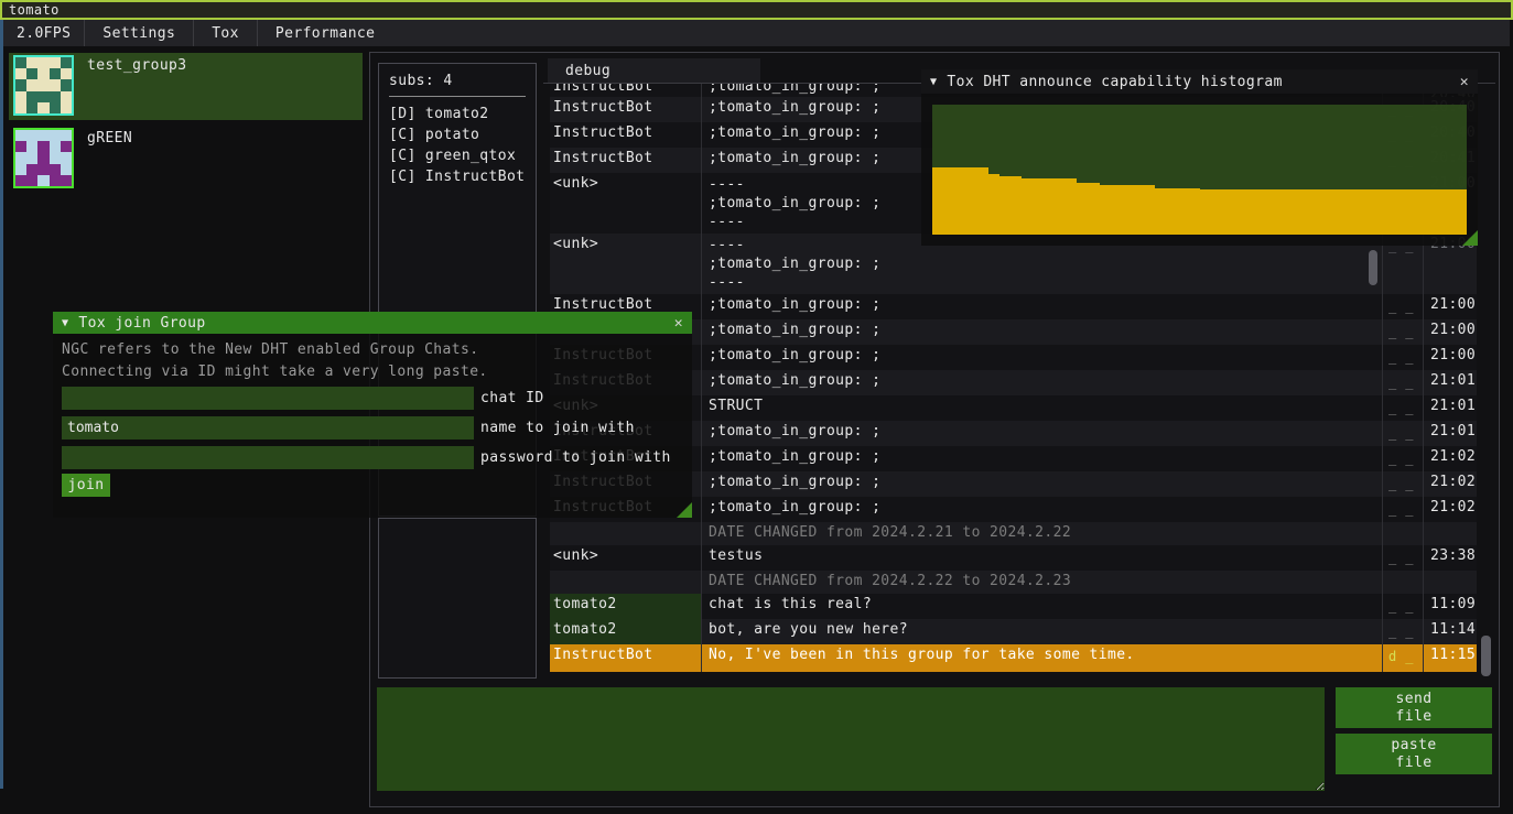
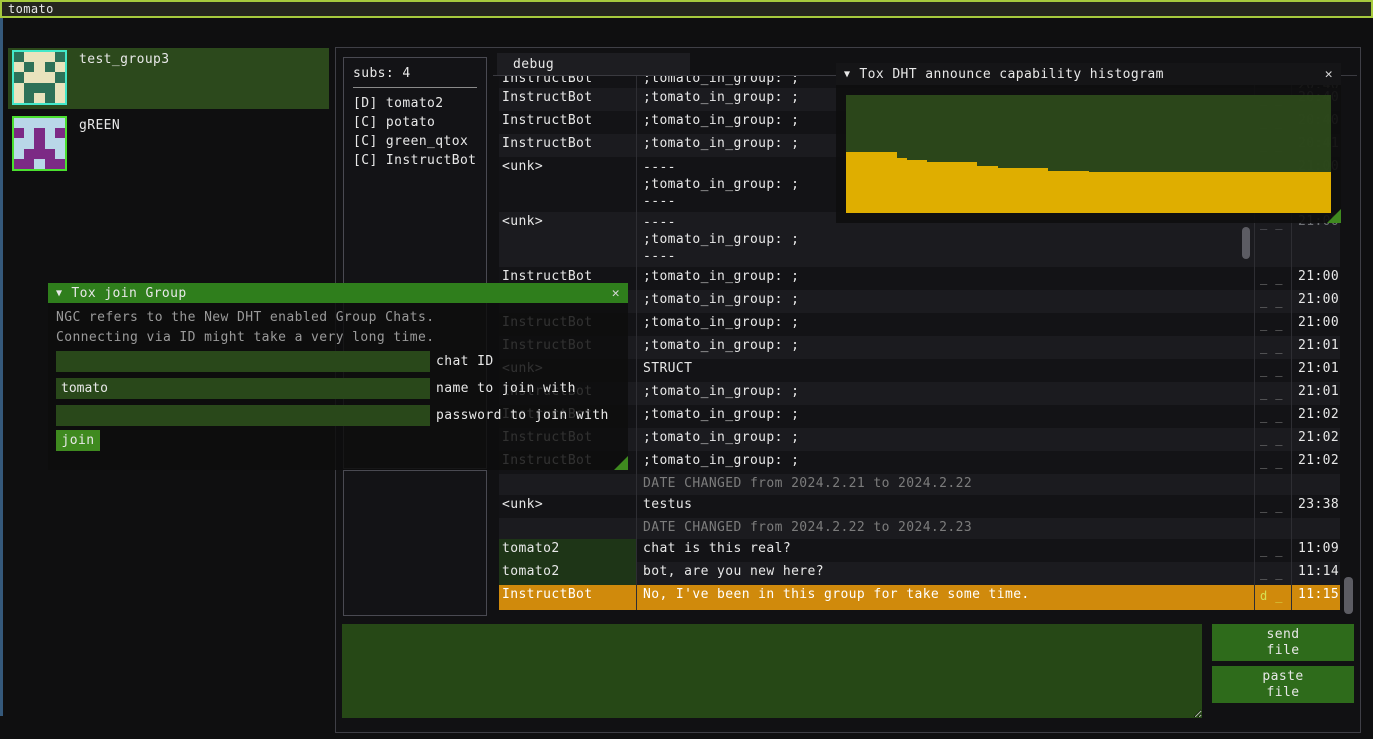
  tomato
- 2.0FPS
- Settings
- Tox
- Performance
  test_group3
  gREEN
  subs: 4
  [D] tomato2
  [C] potato
  [C] green_qtox
  [C] InstructBot
  debug
  InstructBot
  ;tomato_in_group: ;
  InstructBot
  ;tomato_in_group: ;
  InstructBot
  ;tomato_in_group: ;
  InstructBot
  ;tomato_in_group: ;
  <unk>
  ----
  ;tomato_in_group: ;
  ----
  <unk>
  ----
  ;tomato_in_group: ;
  ----
  _ _
  InstructBot
  ;tomato_in_group: ;
  _ _
  21:00
  ;tomato_in_group: ;
  _ _
  21:00
  InstructBot
  ;tomato_in_group: ;
  _ _
  21:00
  InstructBot
  ;tomato_in_group: ;
  _ _
  21:01
  <unk>
  STRUCT
  _ _
  21:01
  InstructBot
  ;tomato_in_group: ;
  _ _
  21:01
  InstructBot
  ;tomato_in_group: ;
  _ _
  21:02
  InstructBot
  ;tomato_in_group: ;
  _ _
  21:02
  InstructBot
  ;tomato_in_group: ;
  _ _
  21:02
  DATE CHANGED from 2024.2.21 to 2024.2.22
  <unk>
  testus
  _ _
  23:38
  DATE CHANGED from 2024.2.22 to 2024.2.23
  tomato2
  chat is this real?
  _ _
  11:09
  tomato2
  bot, are you new here?
  _ _
  11:14
  InstructBot
  No, I've been in this group for take some time.
  d _
  11:15
  send
  file
  paste
  file
  ▼
  Tox join Group
  ✕
  NGC refers to the New DHT enabled Group Chats.
- Connecting via ID might take a very long paste.
+ Connecting via ID might take a very long time.
  chat ID
  tomato
  name to join with
  password to join with
  join
  ▼
  Tox DHT announce capability histogram
  ✕
